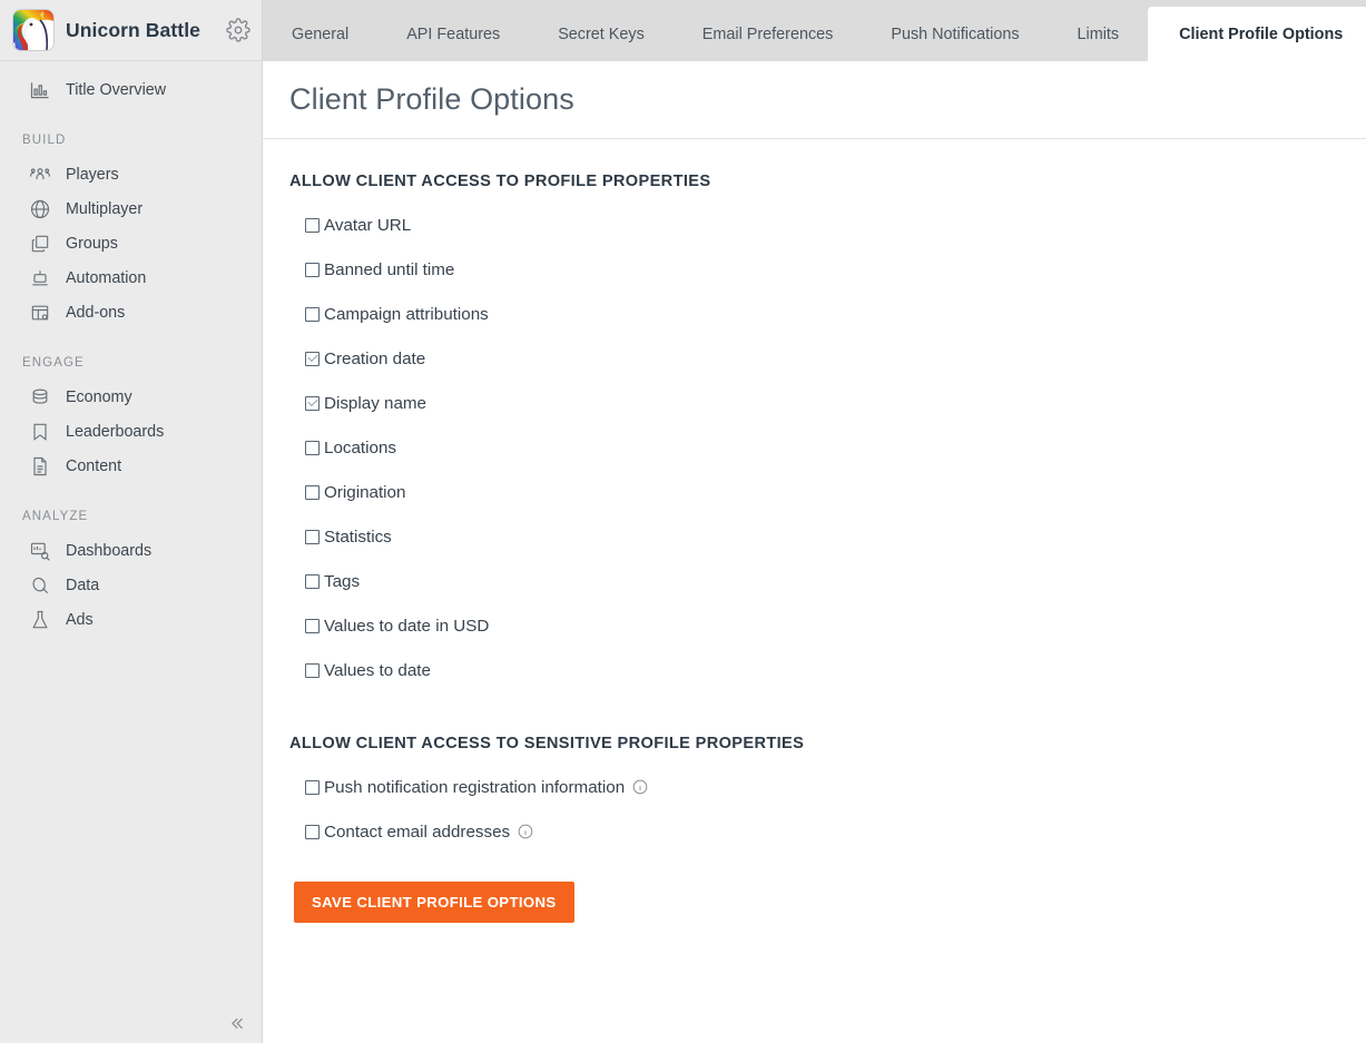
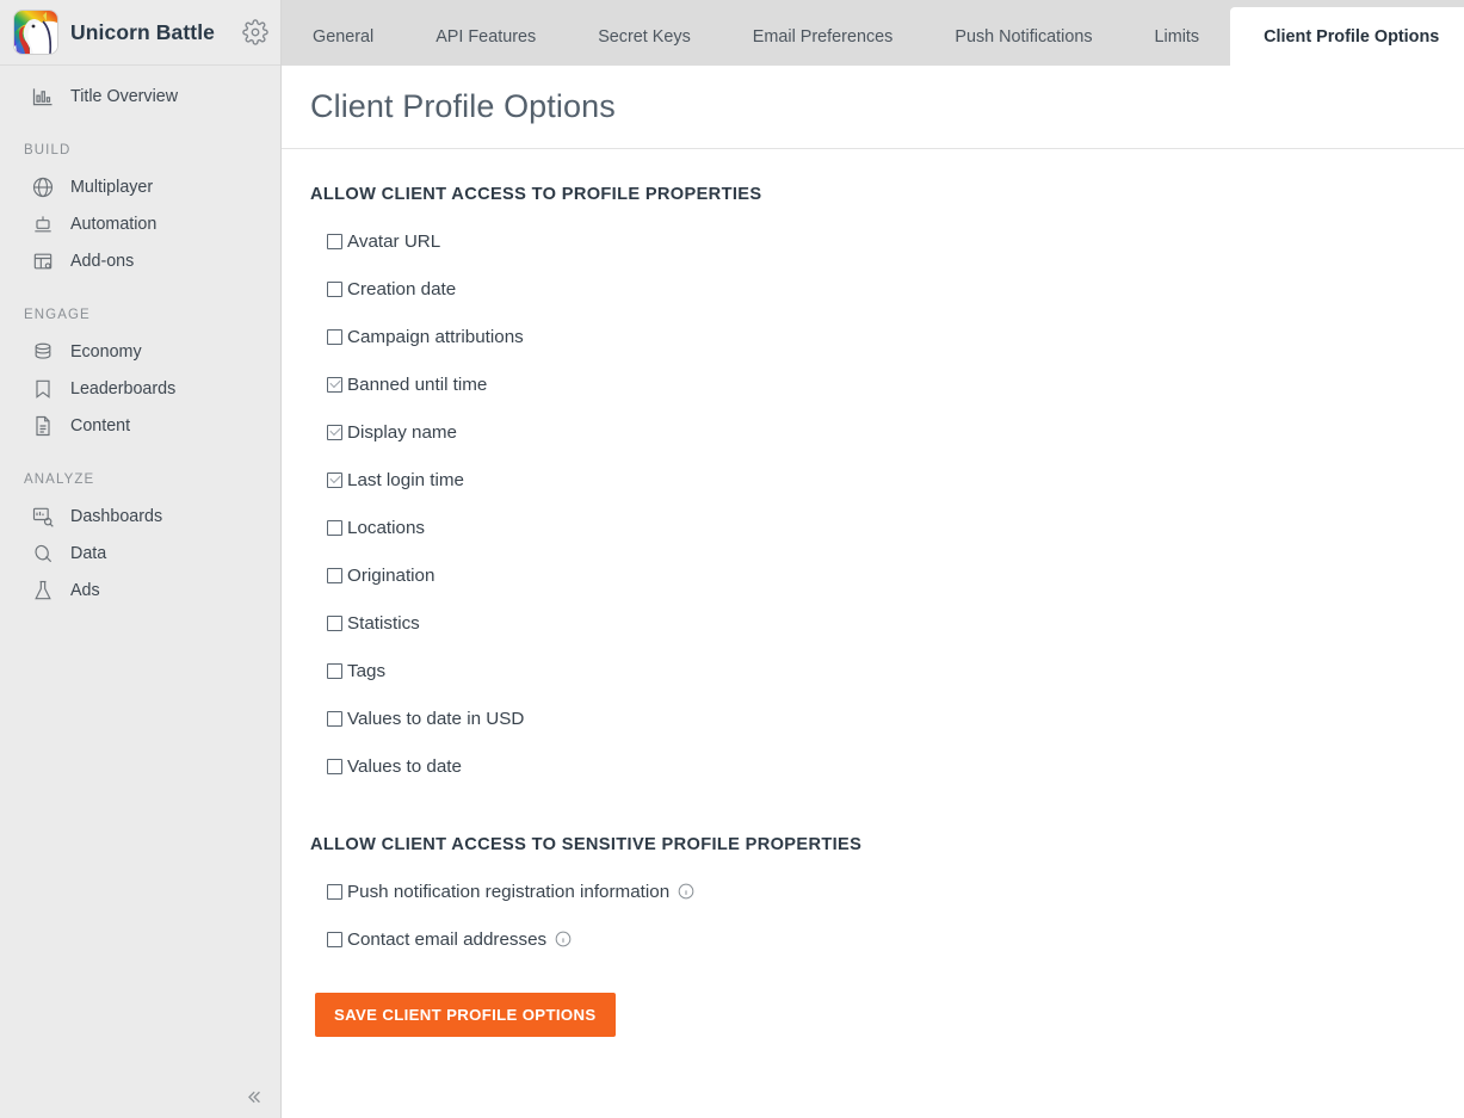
  Unicorn Battle
  Title Overview
  BUILD
- Players
  Multiplayer
- Groups
  Automation
  Add-ons
  ENGAGE
  Economy
  Leaderboards
  Content
  ANALYZE
  Dashboards
  Data
  Ads
  General
  API Features
  Secret Keys
  Email Preferences
  Push Notifications
  Limits
  Client Profile Options
  Client Profile Options
  ALLOW CLIENT ACCESS TO PROFILE PROPERTIES
  Avatar URL
- Banned until time
+ Creation date
  Campaign attributions
- Creation date
+ Banned until time
  Display name
+ Last login time
  Locations
  Origination
  Statistics
  Tags
  Values to date in USD
  Values to date
  ALLOW CLIENT ACCESS TO SENSITIVE PROFILE PROPERTIES
  Push notification registration information
  Contact email addresses
  SAVE CLIENT PROFILE OPTIONS
